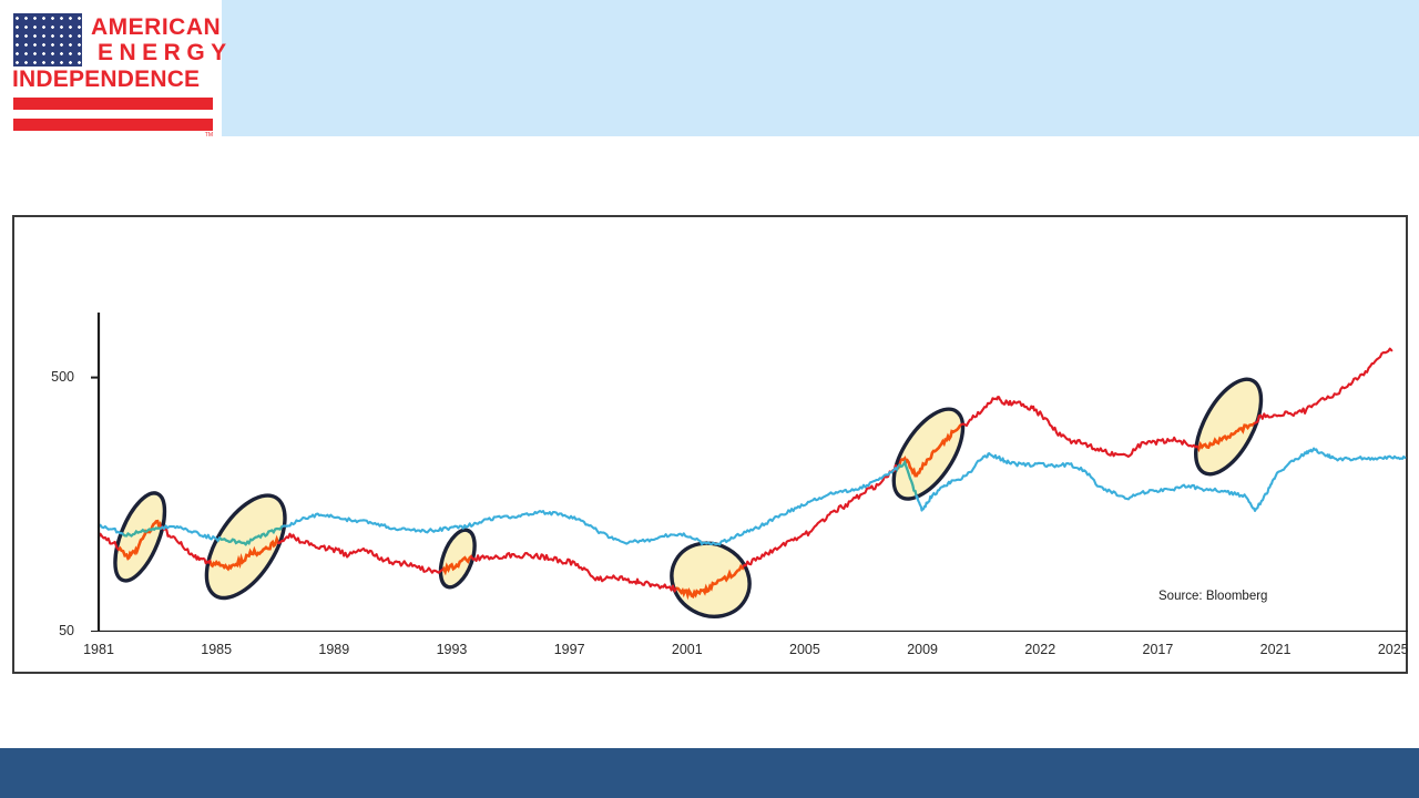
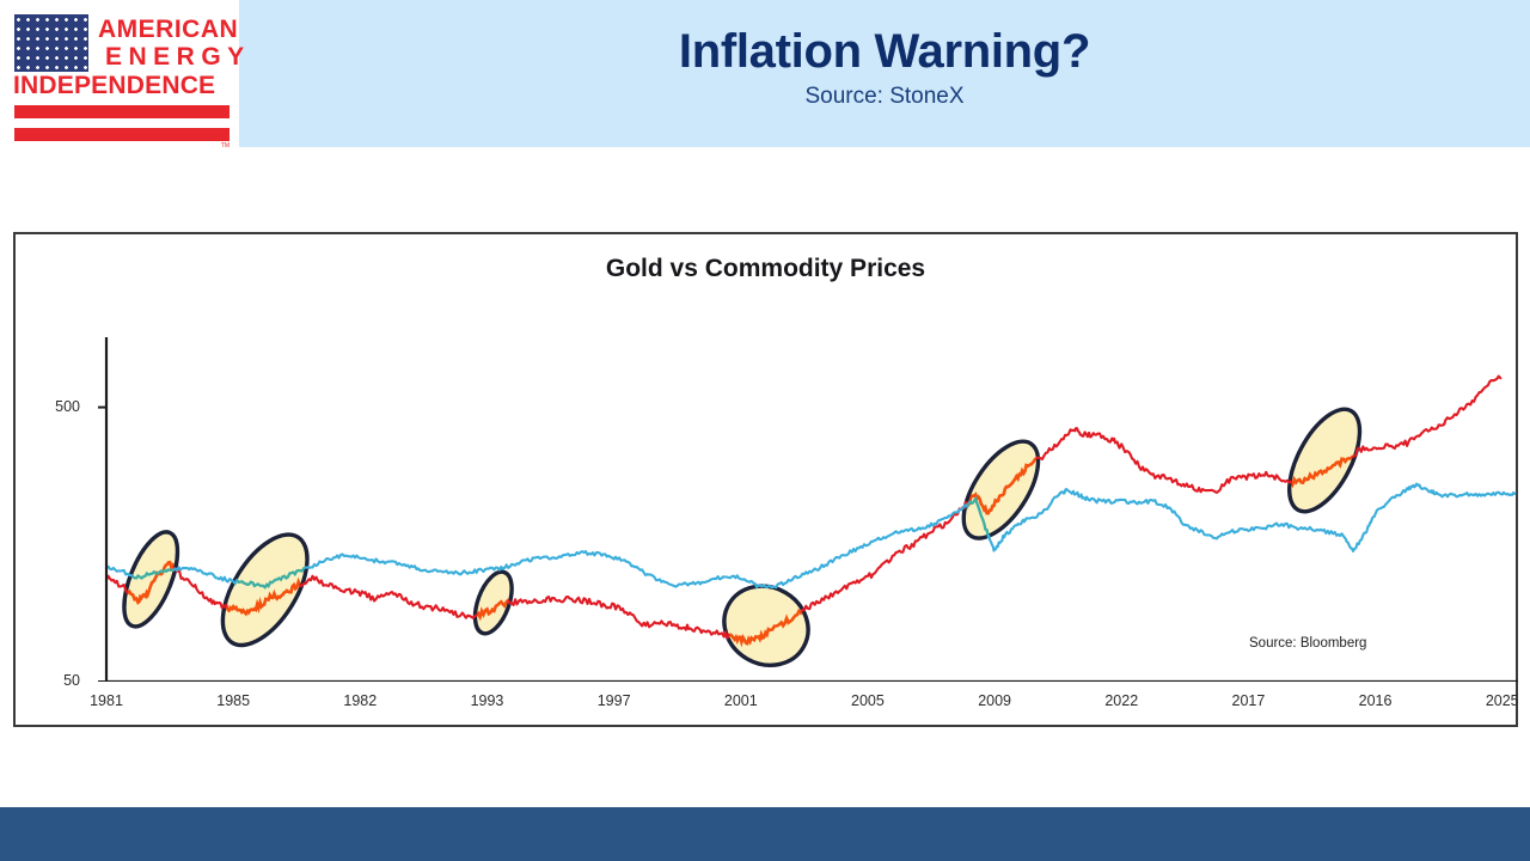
  AMERICAN
  ENERGY
  INDEPENDENCE
+ Inflation Warning?
+ Source: StoneX
+ Gold vs Commodity Prices
  1981
  1985
- 1989
+ 1982
  1993
  1997
  2001
  2005
  2009
  2022
  2017
- 2021
+ 2016
  2025
  50
  500
  Source: Bloomberg
